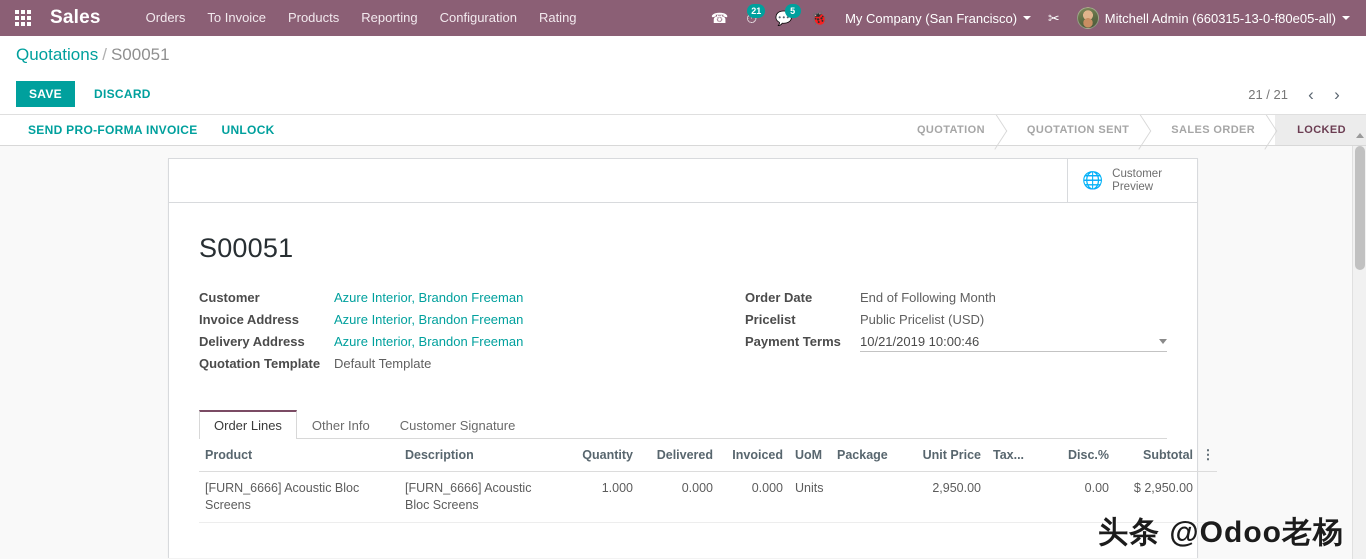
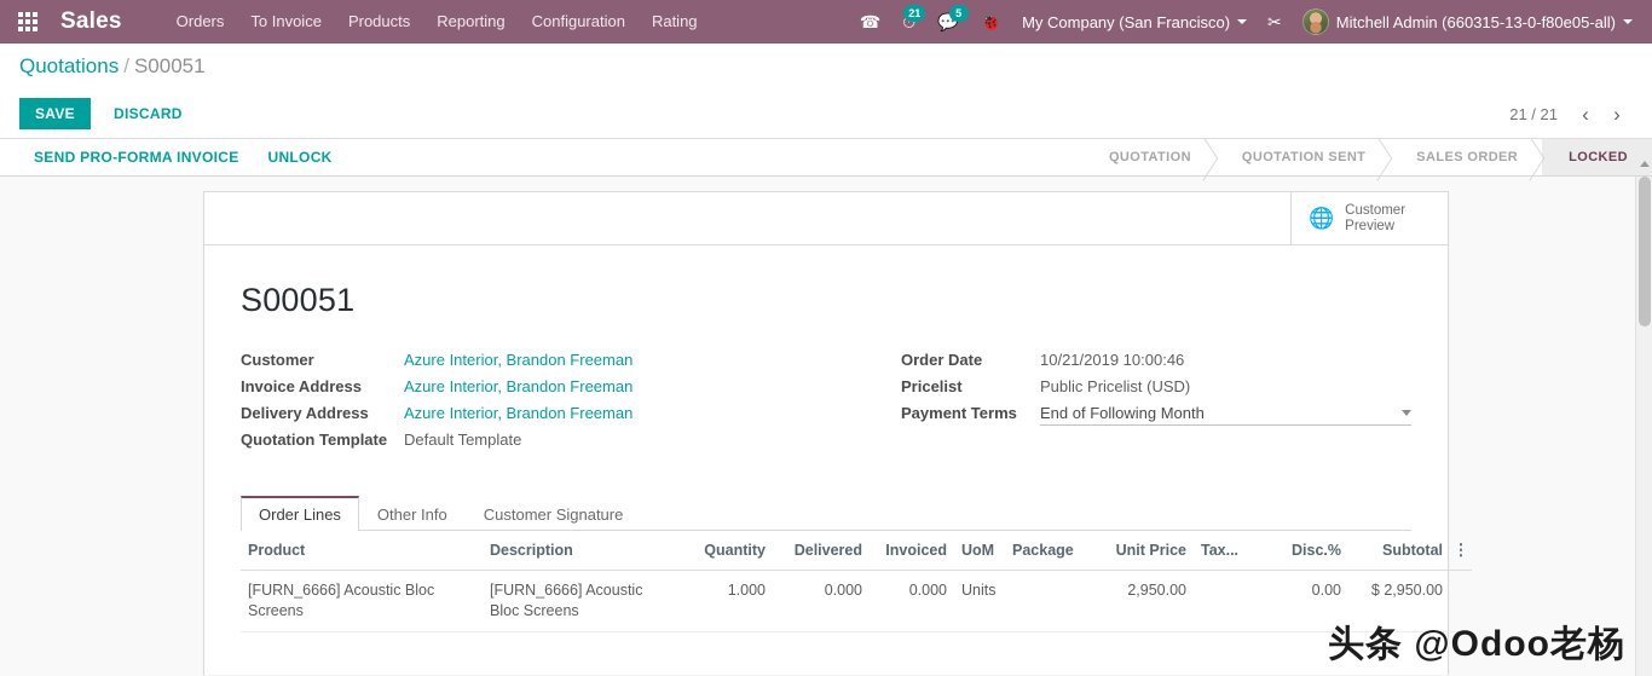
  Sales
  Orders
  To Invoice
  Products
  Reporting
  Configuration
  Rating
  ☎
  21
  💬
  5
  🐞
  My Company (San Francisco)
  ✂
  Mitchell Admin (660315-13-0-f80e05-all)
  Quotations / S00051
  SAVE
  DISCARD
  21 / 21
  ‹
  ›
  SEND PRO-FORMA INVOICE
  UNLOCK
  QUOTATION
  QUOTATION SENT
  SALES ORDER
  LOCKED
  🌐
  Customer
  Preview
  S00051
  Customer	Azure Interior, Brandon Freeman
  Invoice Address	Azure Interior, Brandon Freeman
  Delivery Address	Azure Interior, Brandon Freeman
  Quotation Template	Default Template
- Order Date	End of Following Month
+ Order Date	10/21/2019 10:00:46
  Pricelist	Public Pricelist (USD)
- Payment Terms	10/21/2019 10:00:46
+ Payment Terms	End of Following Month
  Order Lines
  Other Info
  Customer Signature
  Product	Description	Quantity	Delivered	Invoiced	UoM	Package	Unit Price	Tax...	Disc.%	Subtotal	⋮
  [FURN_6666] Acoustic Bloc Screens	[FURN_6666] Acoustic Bloc Screens	1.000	0.000	0.000	Units		2,950.00		0.00	$ 2,950.00
  头条 @Odoo老杨
